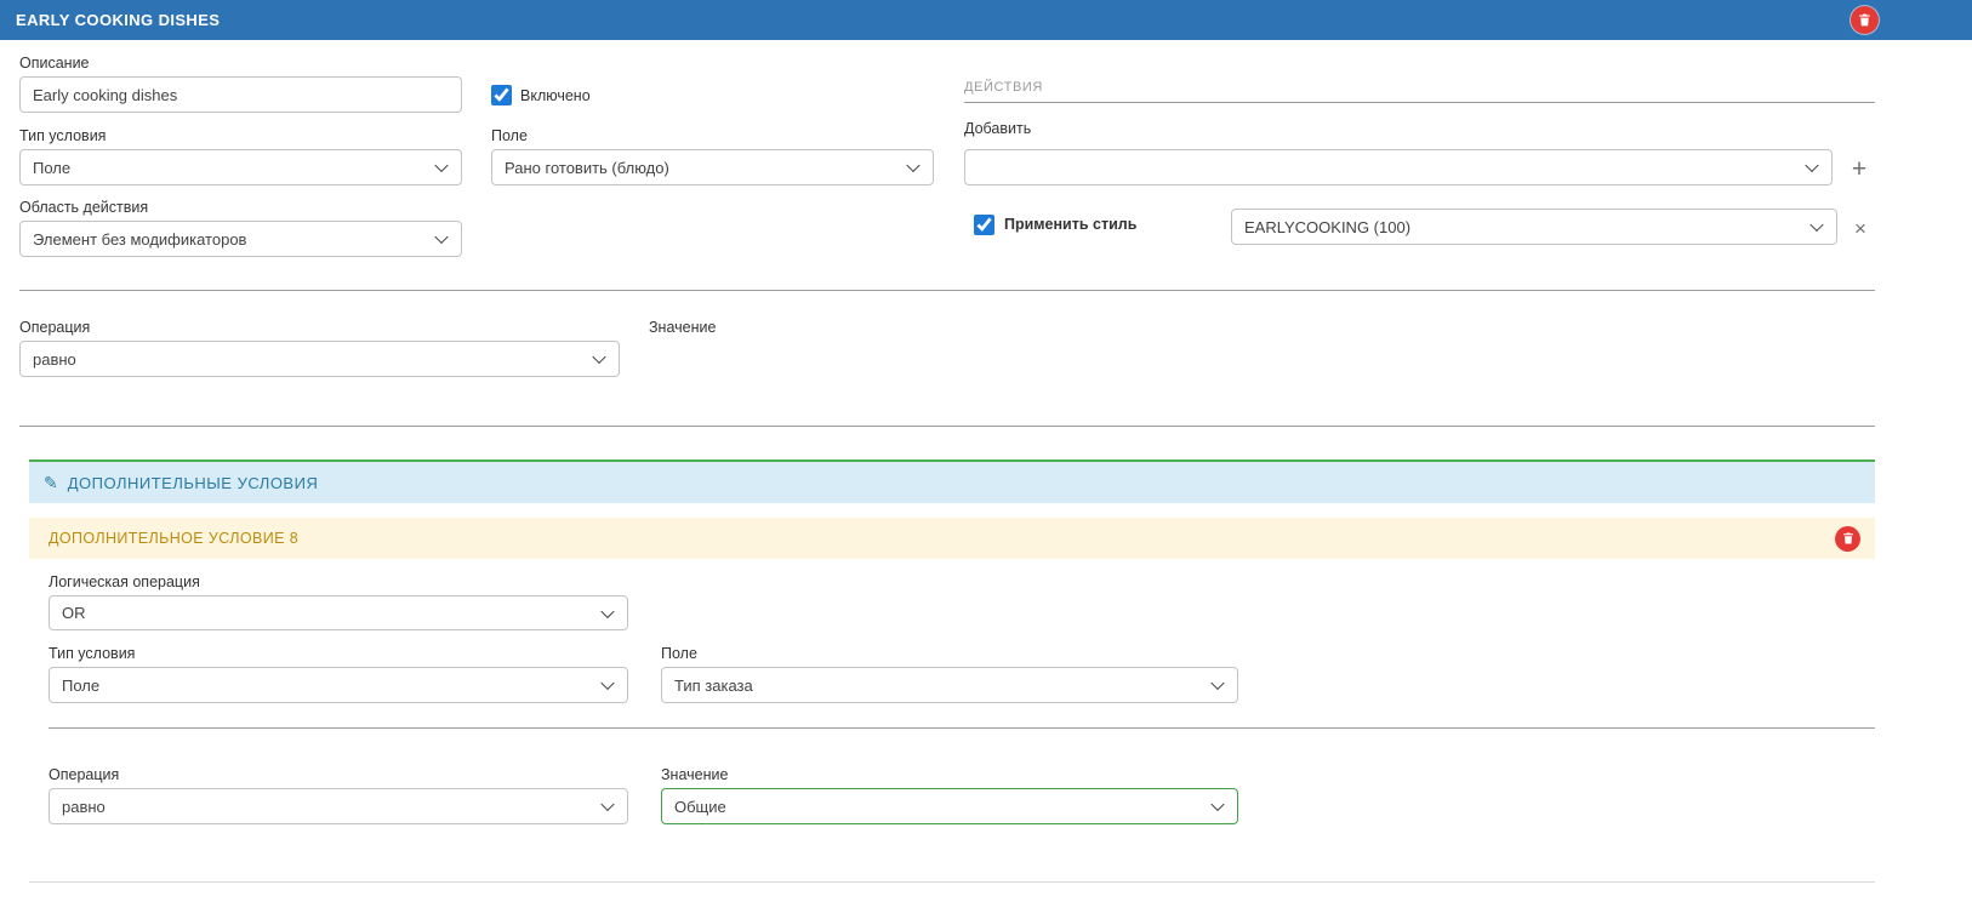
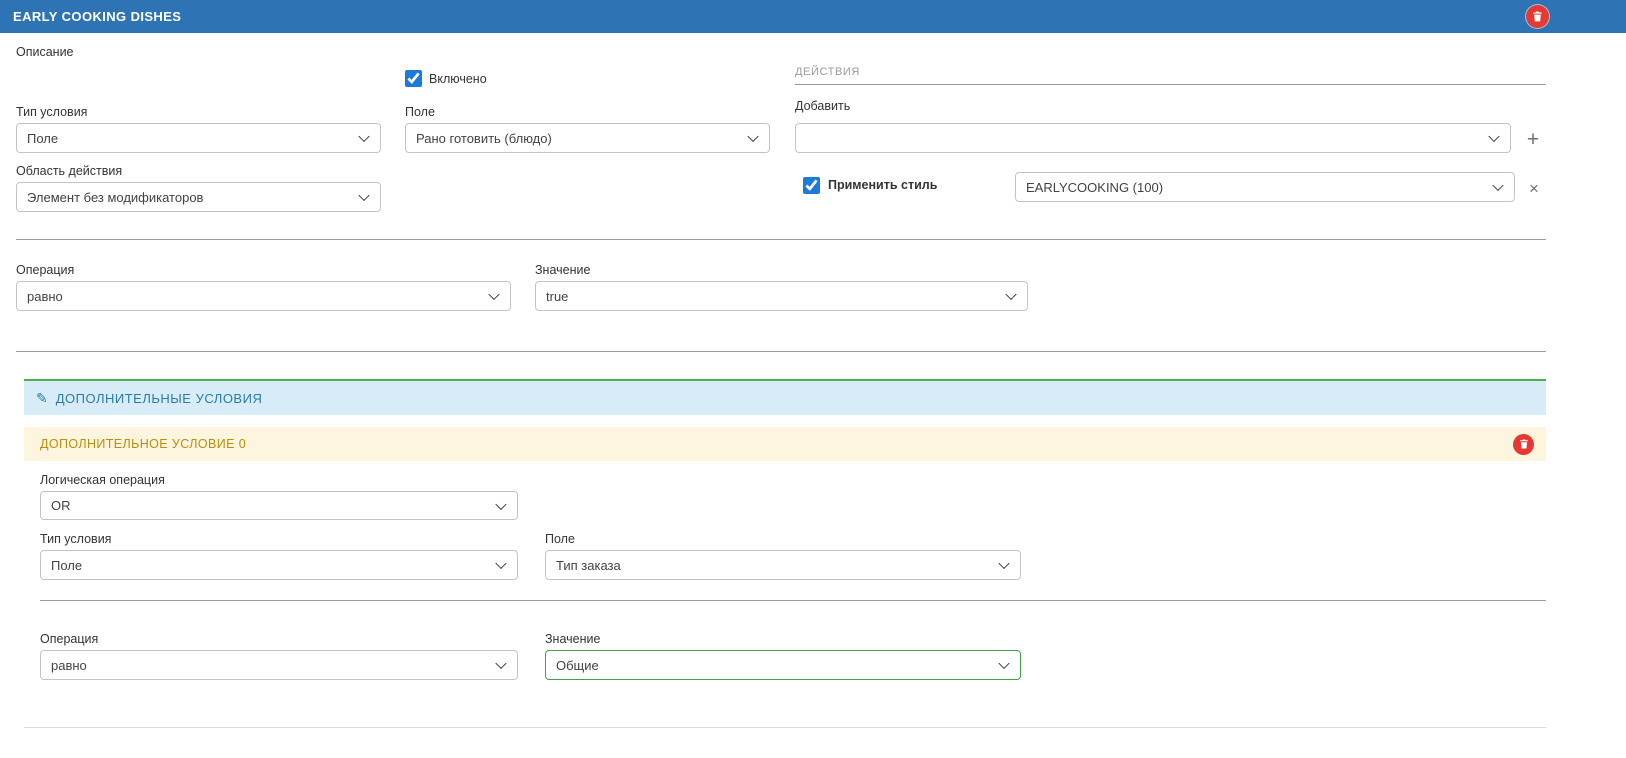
  EARLY COOKING DISHES
  Описание
- Early cooking dishes
  Включено
  ДЕЙСТВИЯ
  Тип условия
  Поле
  Поле
  Рано готовить (блюдо)
  Добавить
  +
  Область действия
  Элемент без модификаторов
  Применить стиль
  EARLYCOOKING (100)
  ×
  Операция
  равно
  Значение
+ true
  ✎
  ДОПОЛНИТЕЛЬНЫЕ УСЛОВИЯ
- ДОПОЛНИТЕЛЬНОЕ УСЛОВИЕ 8
+ ДОПОЛНИТЕЛЬНОЕ УСЛОВИЕ 0
  Логическая операция
  OR
  Тип условия
  Поле
  Поле
  Тип заказа
  Операция
  равно
  Значение
  Общие
